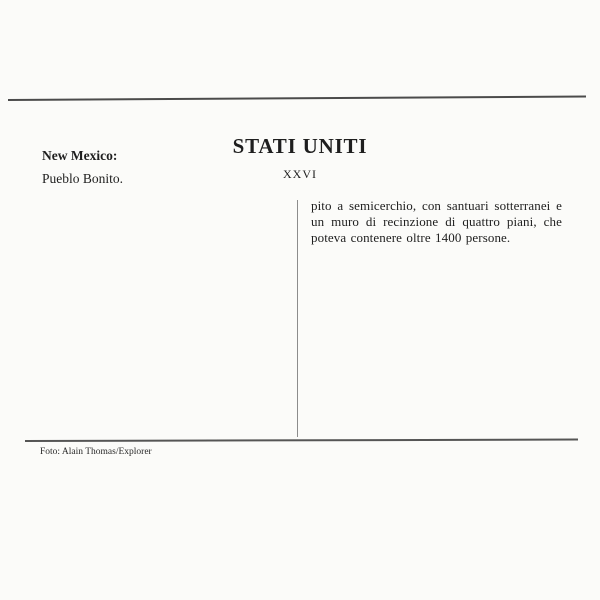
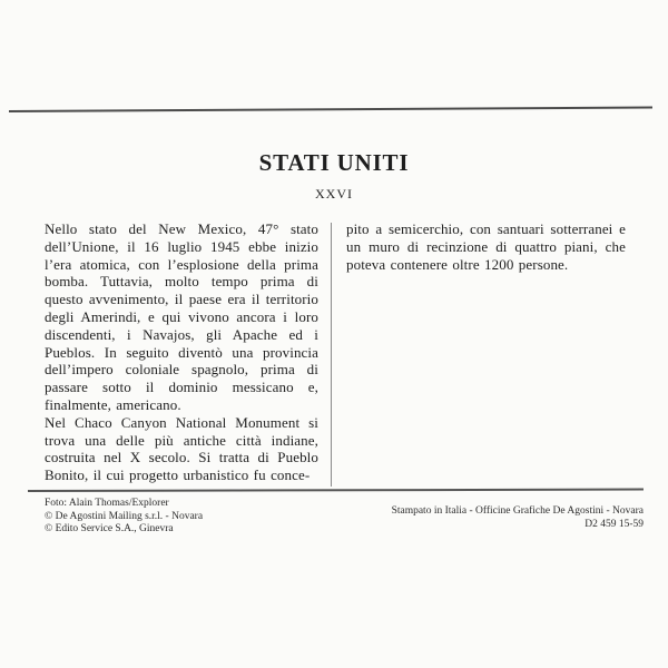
- New Mexico:
- Pueblo Bonito.
  STATI UNITI
  XXVI
+ Nello stato del New Mexico, 47° stato dell’Unione, il 16 luglio 1945 ebbe inizio l’era atomica, con l’esplosione della prima bomba. Tuttavia, molto tempo prima di questo avvenimento, il paese era il territorio degli Amerindi, e qui vivono ancora i loro discendenti, i Navajos, gli Apache ed i Pueblos. In seguito diventò una provincia dell’impero coloniale spagnolo, prima di passare sotto il dominio messicano e, finalmente, americano.
+ Nel Chaco Canyon National Monument si trova una delle più antiche città indiane, costruita nel X secolo. Si tratta di Pueblo Bonito, il cui progetto urbanistico fu conce-
- pito a semicerchio, con santuari sotterranei e un muro di recinzione di quattro piani, che poteva contenere oltre 1400 persone.
+ pito a semicerchio, con santuari sotterranei e un muro di recinzione di quattro piani, che poteva contenere oltre 1200 persone.
  Foto: Alain Thomas/Explorer
+ © De Agostini Mailing s.r.l. - Novara
+ © Edito Service S.A., Ginevra
+ Stampato in Italia - Officine Grafiche De Agostini - Novara
+ D2 459 15-59
